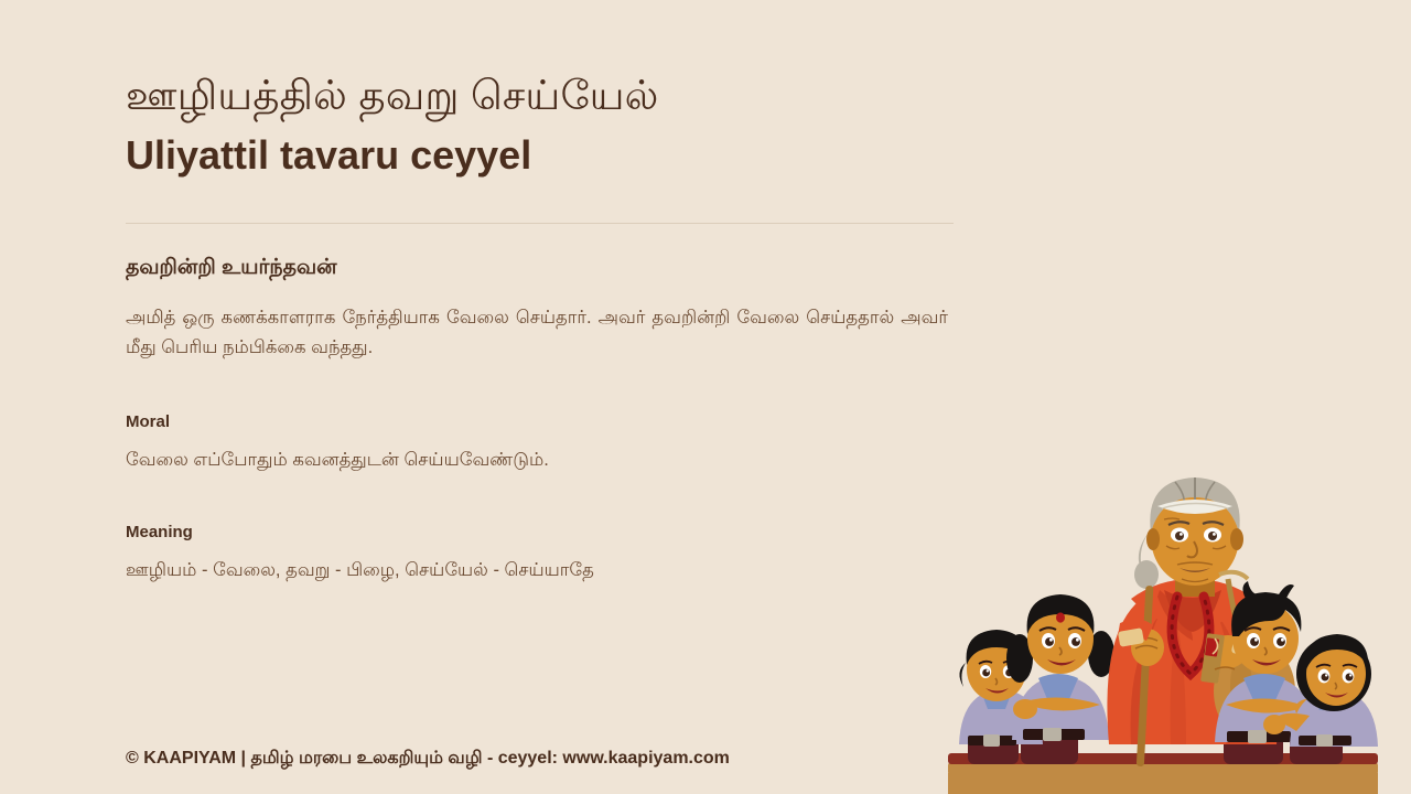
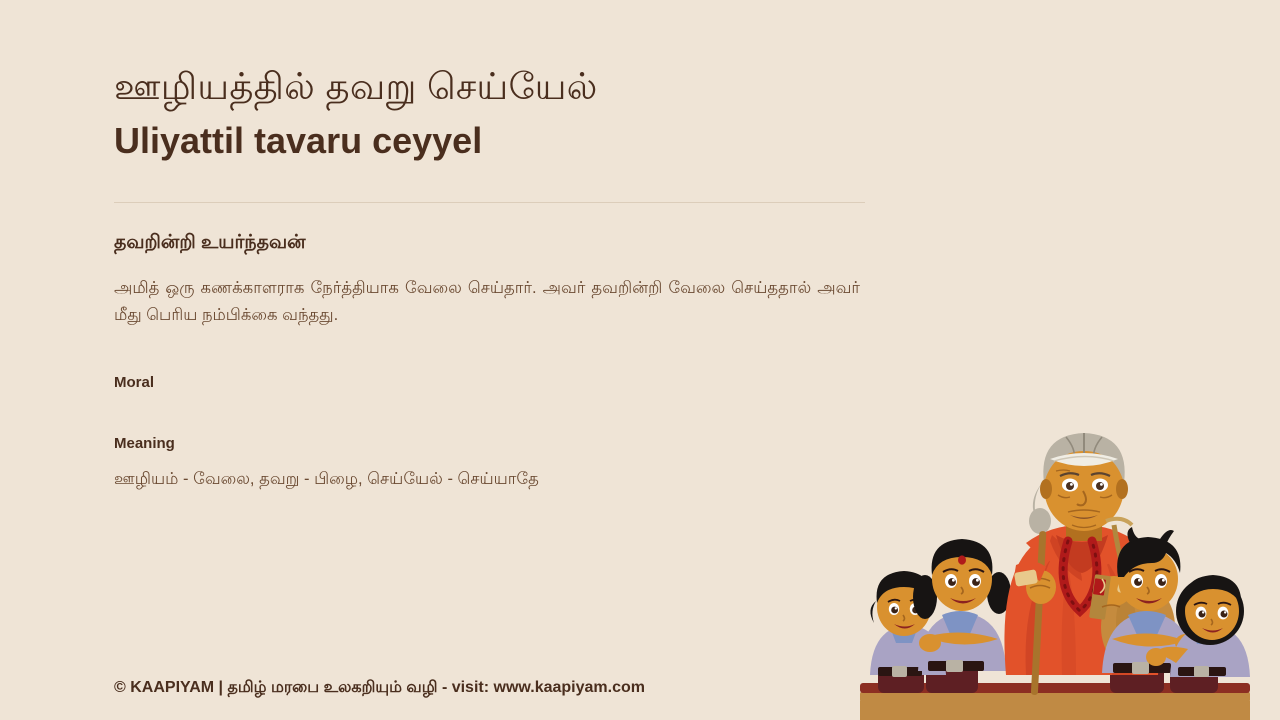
  ஊழியத்தில் தவறு செய்யேல்
  Uliyattil tavaru ceyyel
  தவறின்றி உயர்ந்தவன்
  அமித் ஒரு கணக்காளராக நேர்த்தியாக வேலை செய்தார். அவர் தவறின்றி வேலை செய்ததால் அவர் மீது பெரிய நம்பிக்கை வந்தது.
  Moral
- வேலை எப்போதும் கவனத்துடன் செய்யவேண்டும்.
  Meaning
  ஊழியம் - வேலை, தவறு - பிழை, செய்யேல் - செய்யாதே
- © KAAPIYAM | தமிழ் மரபை உலகறியும் வழி - ceyyel: www.kaapiyam.com
+ © KAAPIYAM | தமிழ் மரபை உலகறியும் வழி - visit: www.kaapiyam.com
